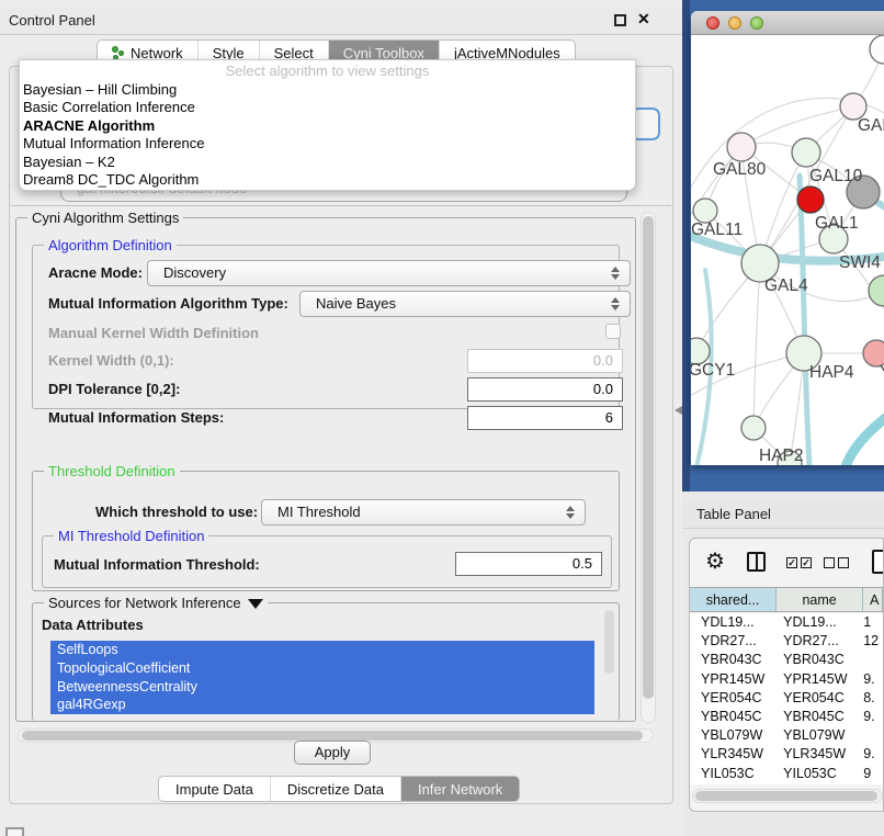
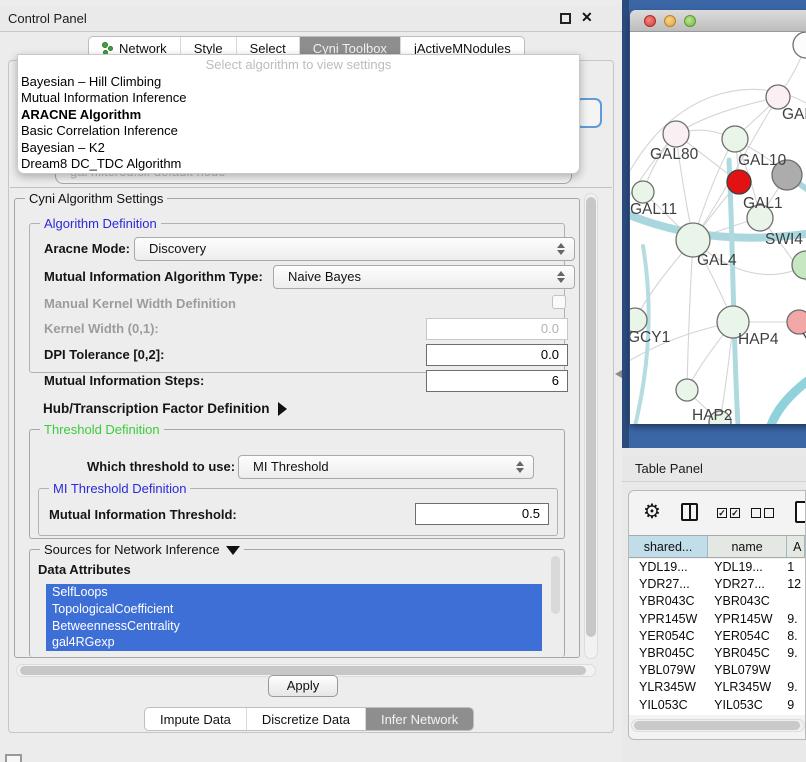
  Control Panel
  ✕
  Network
  Style
  Select
  Cyni Toolbox
  jActiveMNodules
  Select algorithm to view settings
  Bayesian – Hill Climbing
- Basic Correlation Inference
+ Mutual Information Inference
  ARACNE Algorithm
- Mutual Information Inference
+ Basic Correlation Inference
  Bayesian – K2
  Dream8 DC_TDC Algorithm
  Cyni Algorithm Settings
  Algorithm Definition
  Aracne Mode:
  Discovery
  Mutual Information Algorithm Type:
  Naive Bayes
  Manual Kernel Width Definition
  Kernel Width (0,1):
  0.0
  DPI Tolerance [0,2]:
  0.0
  Mutual Information Steps:
  6
+ Hub/Transcription Factor Definition
  Threshold Definition
  Which threshold to use:
  MI Threshold
  MI Threshold Definition
  Mutual Information Threshold:
  0.5
  Sources for Network Inference
  Data Attributes
  SelfLoops
  TopologicalCoefficient
  BetweennessCentrality
  gal4RGexp
  Apply
  Impute Data
  Discretize Data
  Infer Network
  GAL80
  GAL10
  GAL11
  GAL1
  SWI4
  GAL4
  GCY1
  HAP4
  HAP2
  Table Panel
  ⚙
  ✓
  ✓
  shared...
  name
  A
  YDL19...
  YDL19...
  1
  YDR27...
  YDR27...
  12
  YBR043C
  YBR043C
  YPR145W
  YPR145W
  9.
  YER054C
  YER054C
  8.
  YBR045C
  YBR045C
  9.
  YBL079W
  YBL079W
  YLR345W
  YLR345W
  9.
  YIL053C
  YIL053C
  9
